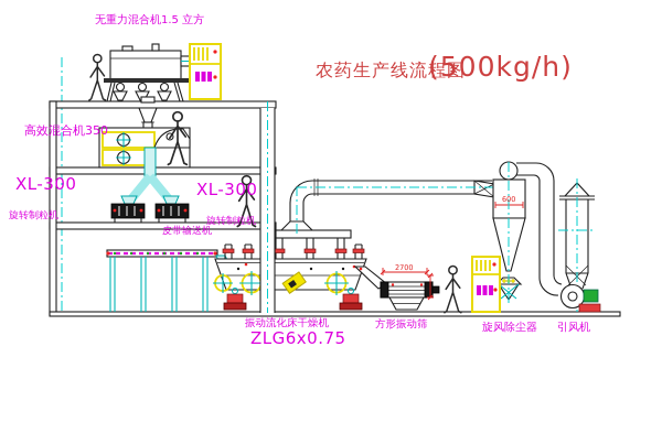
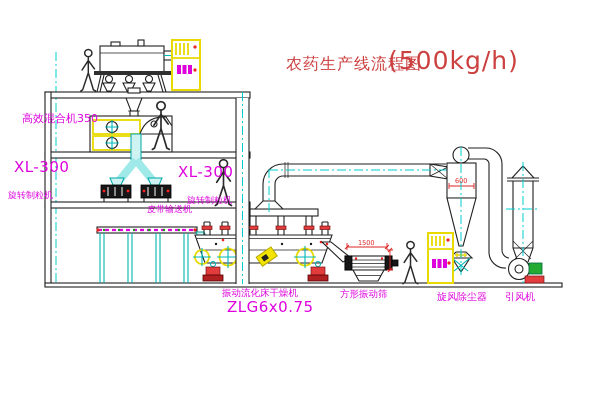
- 无重力混合机1.5 立方
  农药生产线流程图
  (500kg/h)
  高效混合机350
  XL-300
  旋转制粒机
  XL-300
  旋转制粒机
  皮带输送机
  振动流化床干燥机
  ZLG6x0.75
  方形振动筛
  旋风除尘器
  引风机
  600
- 2700
+ 1500
